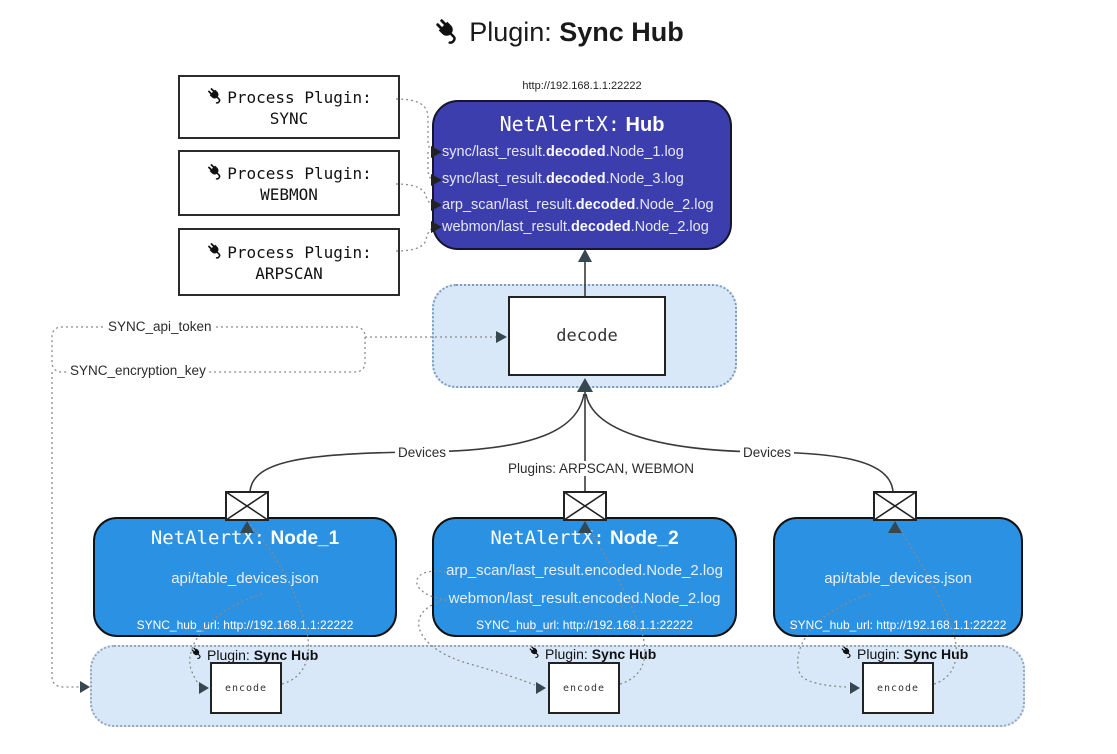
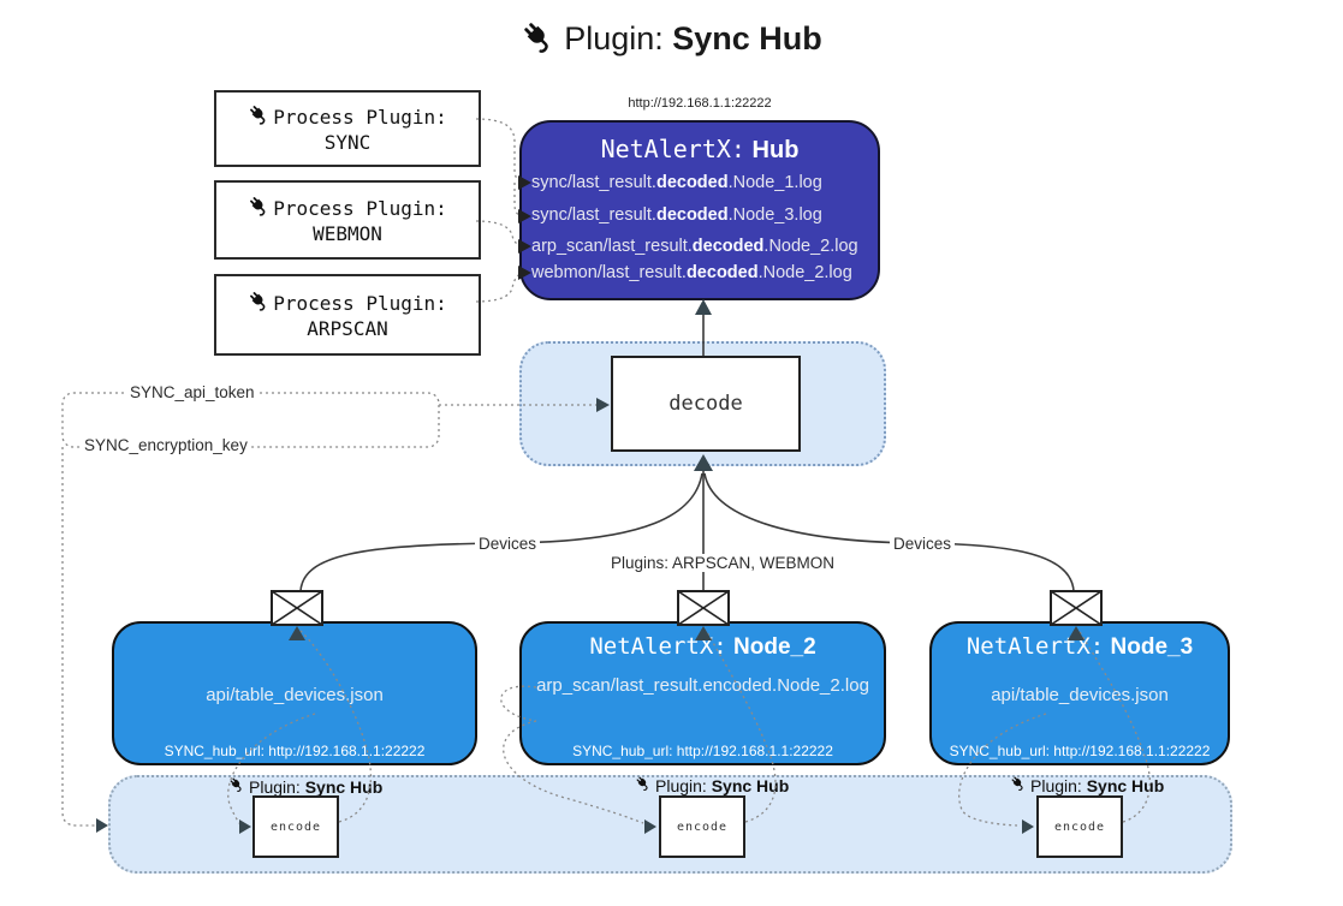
  Plugin: Sync Hub
  Process Plugin:
  SYNC
  Process Plugin:
  WEBMON
  Process Plugin:
  ARPSCAN
  http://192.168.1.1:22222
  NetAlertX: Hub
  sync/last_result.decoded.Node_1.log
  sync/last_result.decoded.Node_3.log
  arp_scan/last_result.decoded.Node_2.log
  webmon/last_result.decoded.Node_2.log
  decode
  SYNC_api_token
  SYNC_encryption_key
  Devices
  Plugins: ARPSCAN, WEBMON
  Devices
- NetAlertX: Node_1
  api/table_devices.json
  SYNC_hub_url: http://192.168.1.1:22222
  NetAlertX: Node_2
  arp_scan/last_result.encoded.Node_2.log
- webmon/last_result.encoded.Node_2.log
  SYNC_hub_url: http://192.168.1.1:22222
+ NetAlertX: Node_3
  api/table_devices.json
  SYNC_hub_url: http://192.168.1.1:22222
  Plugin: Sync Hub
  encode
  Plugin: Sync Hub
  encode
  Plugin: Sync Hub
  encode
